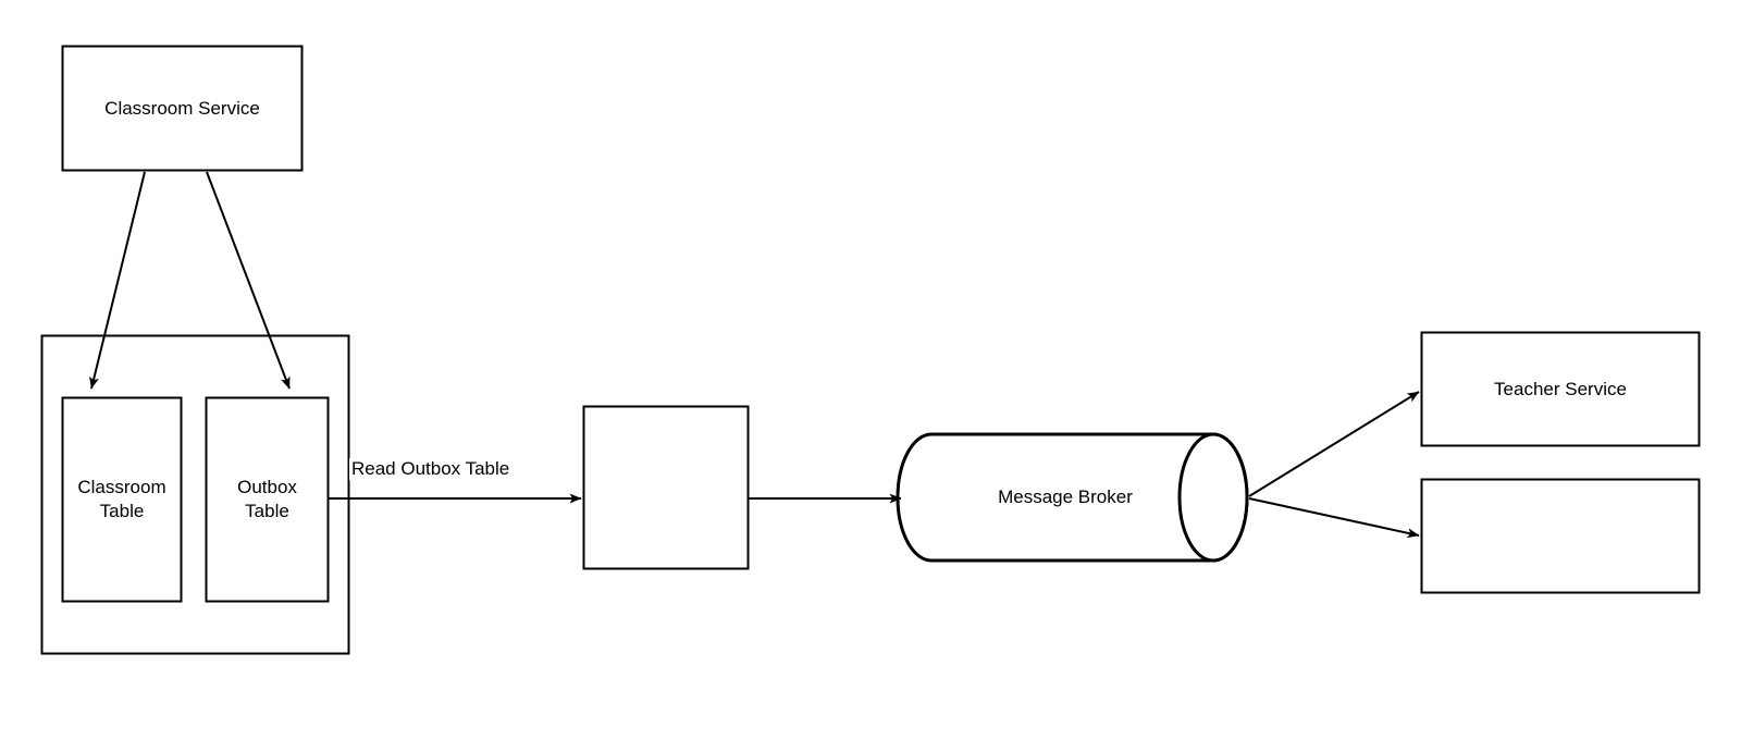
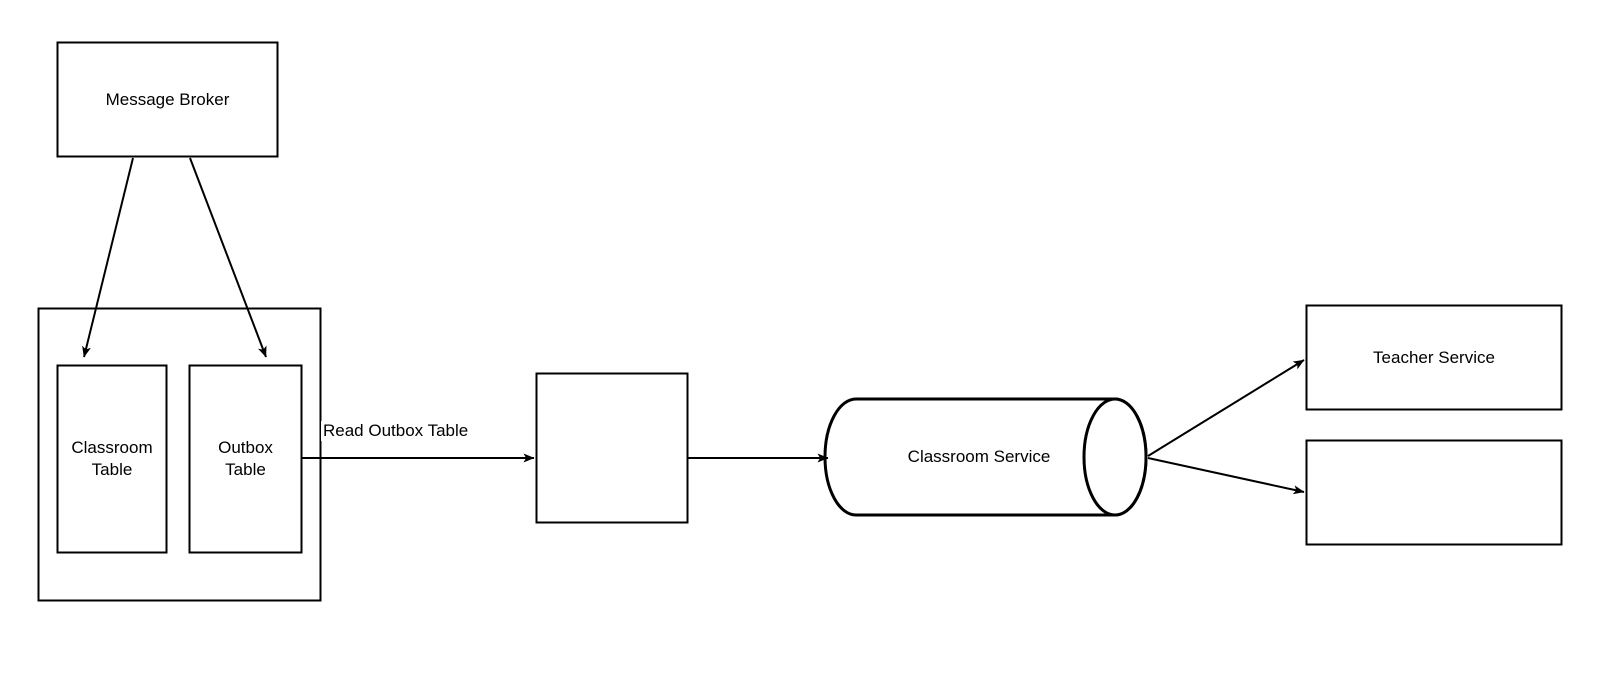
- Classroom Service
+ Message Broker
  Classroom
  Table
  Outbox
  Table
- Message Broker
+ Classroom Service
  Teacher Service
  Read Outbox Table
